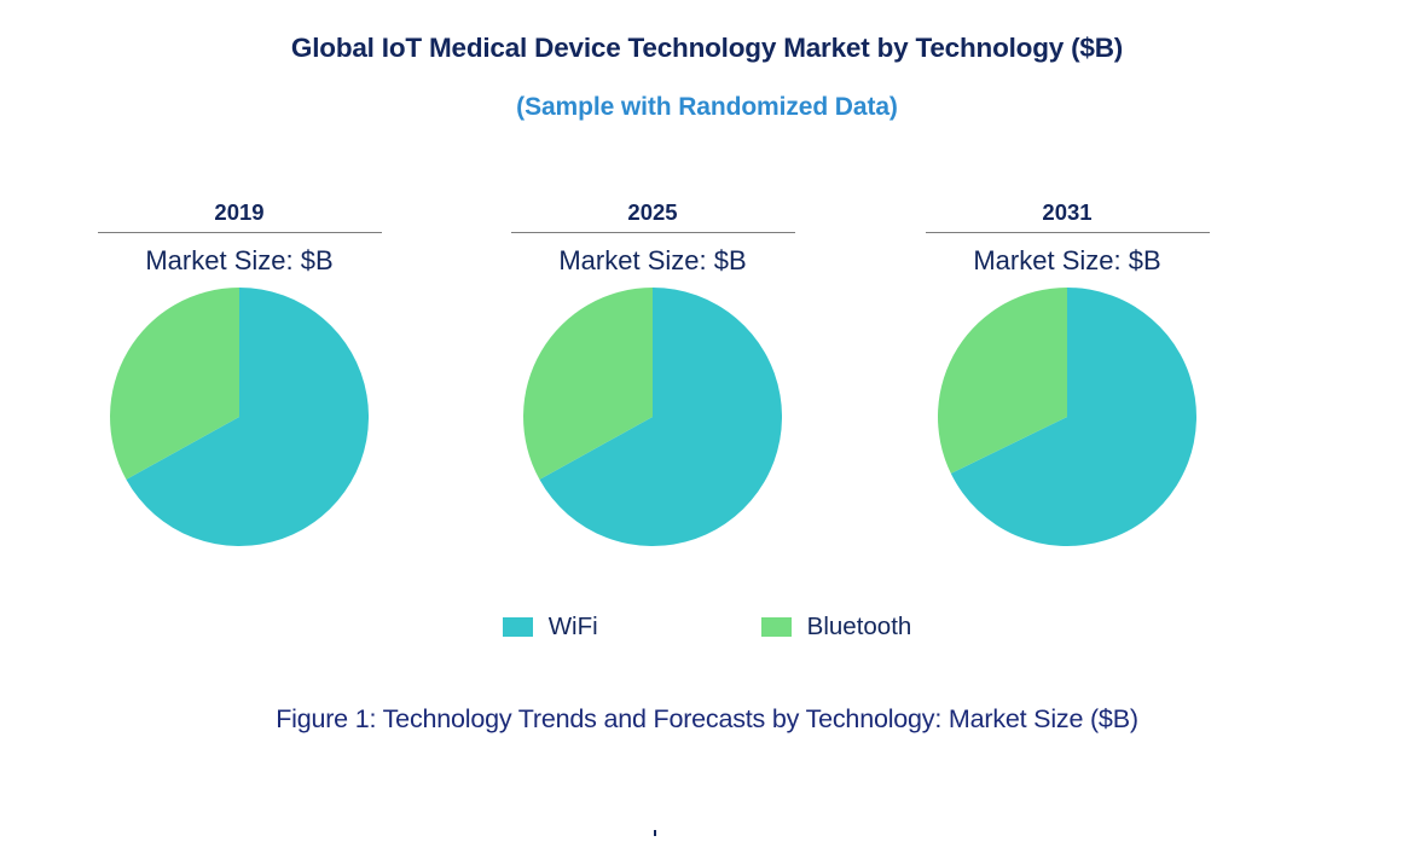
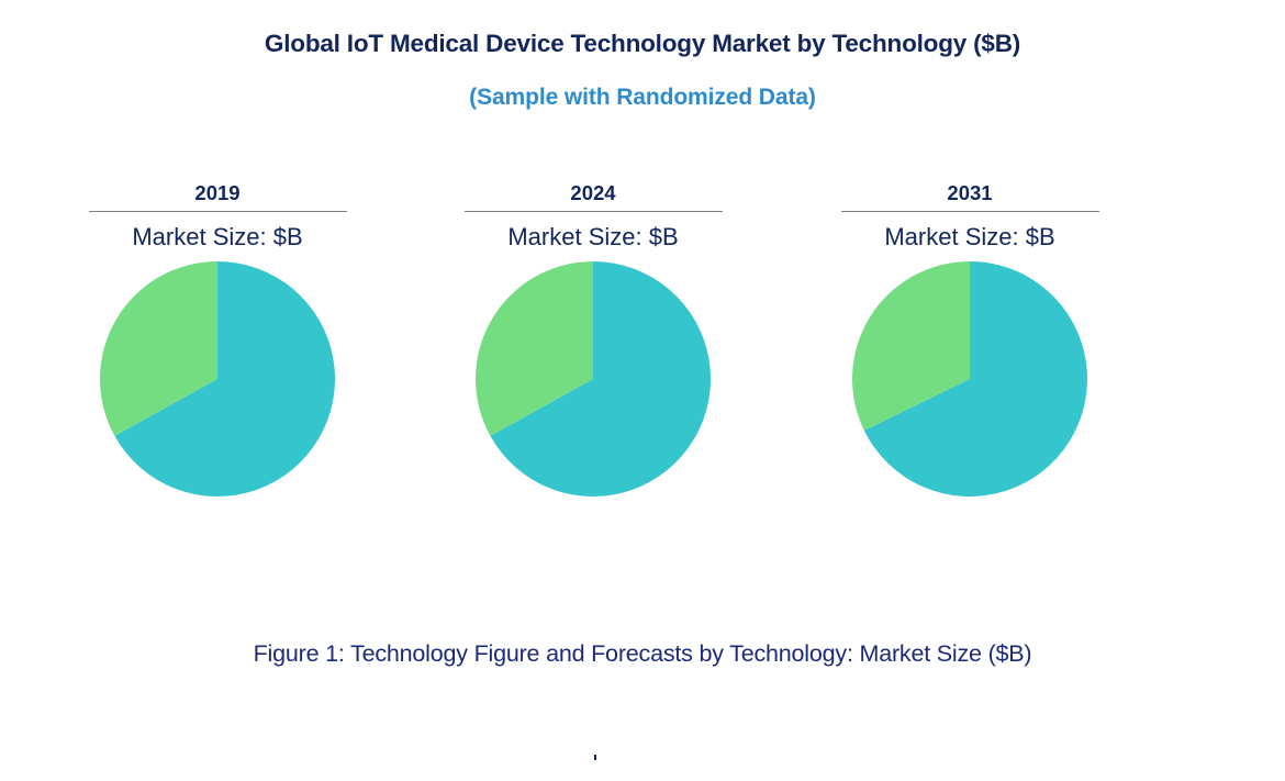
  Global IoT Medical Device Technology Market by Technology ($B)
  (Sample with Randomized Data)
  2019
  Market Size: $B
- 2025
+ 2024
  Market Size: $B
  2031
  Market Size: $B
- WiFi
- Bluetooth
- Figure 1: Technology Trends and Forecasts by Technology: Market Size ($B)
+ Figure 1: Technology Figure and Forecasts by Technology: Market Size ($B)
